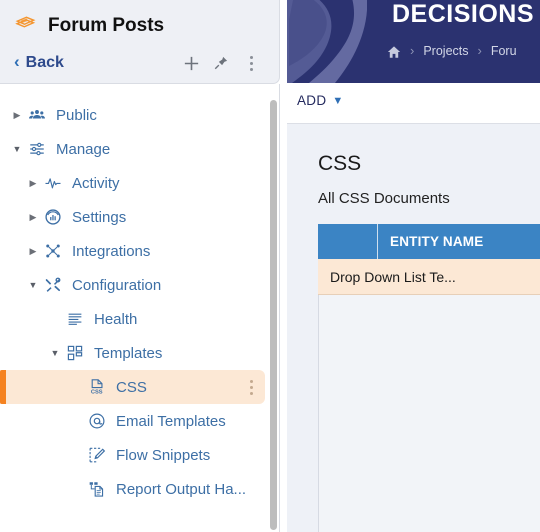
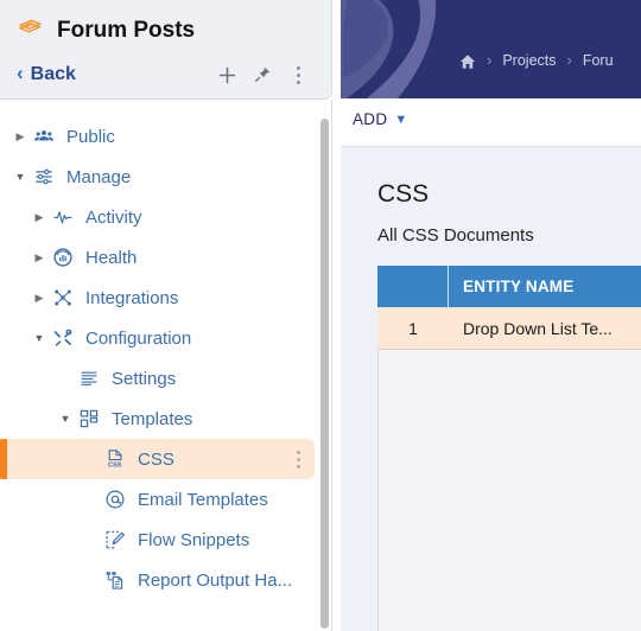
- DECISIONS
  ›
  Projects
  ›
  Foru
  ADD
  ▼
  CSS
  All CSS Documents
  ENTITY NAME
+ 1
  Drop Down List Te...
  Forum Posts
  ‹
  Back
  ▶
  Public
  ▼
  Manage
  ▶
  Activity
  ▶
- Settings
+ Health
  ▶
  Integrations
  ▼
  Configuration
- Health
+ Settings
  ▼
  Templates
  CSS
  Email Templates
  Flow Snippets
  Report Output Ha...
